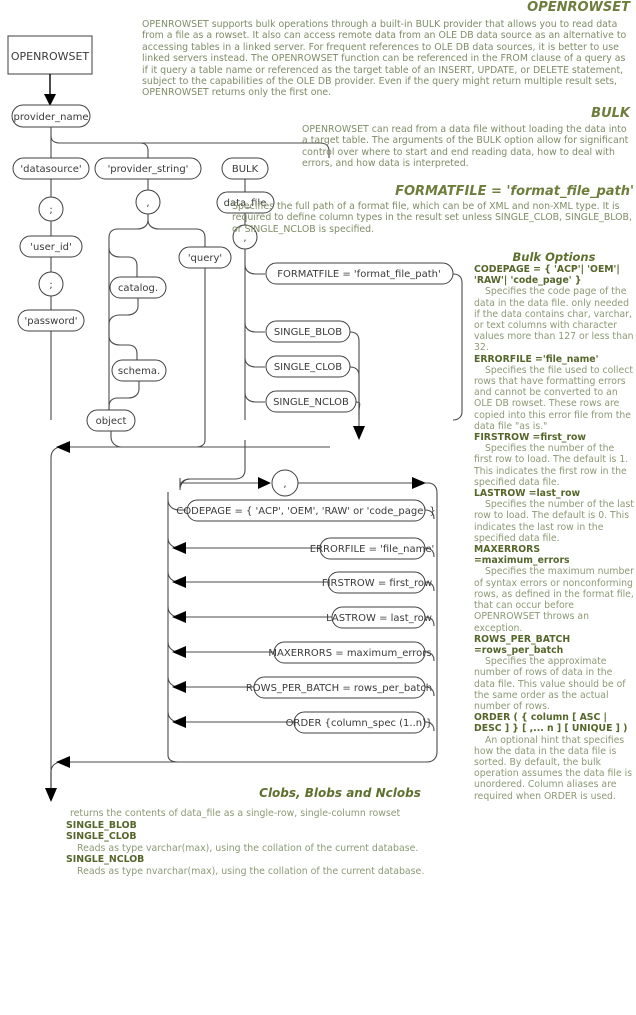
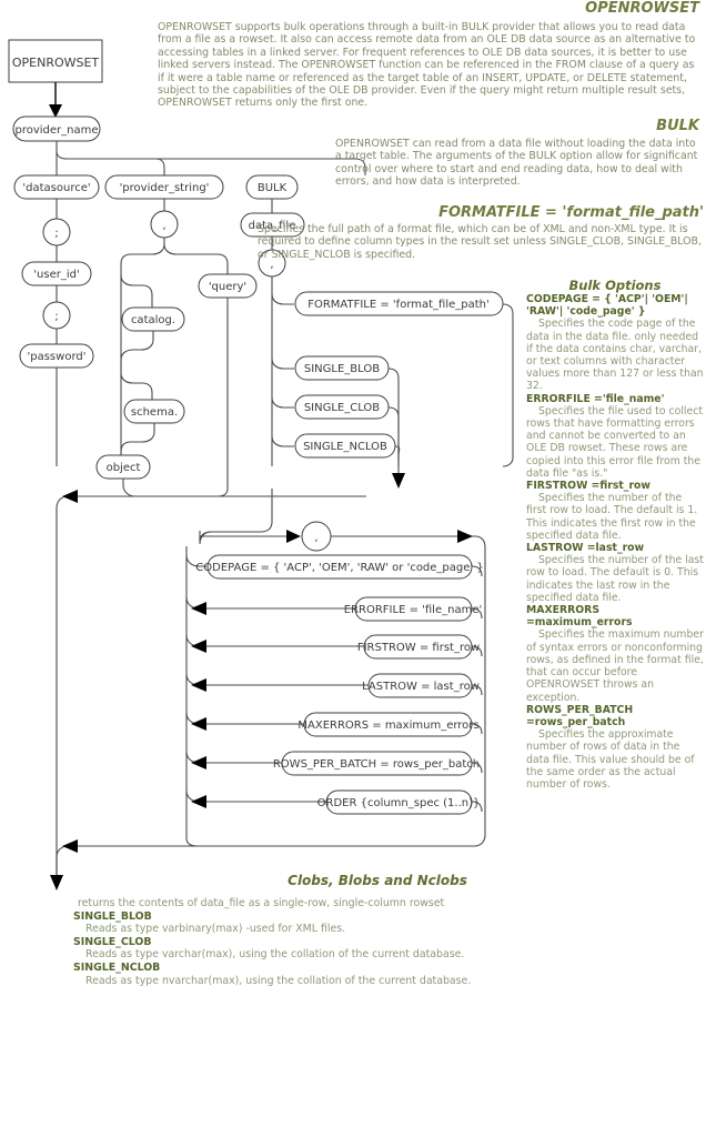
  OPENROWSET
  provider_name
  'datasource'
  ;
  'user_id'
  ;
  'password'
  'provider_string'
  ,
  catalog.
  schema.
  object
  'query'
  BULK
  data_file
  ,
  FORMATFILE = 'format_file_path'
  SINGLE_BLOB
  SINGLE_CLOB
  SINGLE_NCLOB
  ,
  CODEPAGE = { 'ACP', 'OEM', 'RAW' or 'code_page' }
  ERRORFILE = 'file_name'
  FIRSTROW = first_row
  LASTROW = last_row
  MAXERRORS = maximum_errors
  ROWS_PER_BATCH = rows_per_batch
  ORDER {column_spec (1..n)}
  OPENROWSET
- OPENROWSET supports bulk operations through a built-in BULK provider that allows you to read data from a file as a rowset. It also can access remote data from an OLE DB data source as an alternative to accessing tables in a linked server. For frequent references to OLE DB data sources, it is better to use linked servers instead. The OPENROWSET function can be referenced in the FROM clause of a query as if it query a table name or referenced as the target table of an INSERT, UPDATE, or DELETE statement, subject to the capabilities of the OLE DB provider. Even if the query might return multiple result sets, OPENROWSET returns only the first one.
+ OPENROWSET supports bulk operations through a built-in BULK provider that allows you to read data from a file as a rowset. It also can access remote data from an OLE DB data source as an alternative to accessing tables in a linked server. For frequent references to OLE DB data sources, it is better to use linked servers instead. The OPENROWSET function can be referenced in the FROM clause of a query as if it were a table name or referenced as the target table of an INSERT, UPDATE, or DELETE statement, subject to the capabilities of the OLE DB provider. Even if the query might return multiple result sets, OPENROWSET returns only the first one.
  BULK
  OPENROWSET can read from a data file without loading the data into a target table. The arguments of the BULK option allow for significant control over where to start and end reading data, how to deal with errors, and how data is interpreted.
  FORMATFILE = 'format_file_path'
  Specifies the full path of a format file, which can be of XML and non-XML type. It is required to define column types in the result set unless SINGLE_CLOB, SINGLE_BLOB, or SINGLE_NCLOB is specified.
  Bulk Options
  CODEPAGE = { 'ACP'| 'OEM'| 'RAW'| 'code_page' }
  Specifies the code page of the data in the data file. only needed if the data contains char, varchar, or text columns with character values more than 127 or less than 32.
  ERRORFILE ='file_name'
  Specifies the file used to collect rows that have formatting errors and cannot be converted to an OLE DB rowset. These rows are copied into this error file from the data file "as is."
  FIRSTROW =first_row
  Specifies the number of the first row to load. The default is 1. This indicates the first row in the specified data file.
  LASTROW =last_row
  Specifies the number of the last row to load. The default is 0. This indicates the last row in the specified data file.
  MAXERRORS =maximum_errors
  Specifies the maximum number of syntax errors or nonconforming rows, as defined in the format file, that can occur before OPENROWSET throws an exception.
  ROWS_PER_BATCH =rows_per_batch
  Specifies the approximate number of rows of data in the data file. This value should be of the same order as the actual number of rows.
- ORDER ( { column [ ASC | DESC ] } [ ,... n ] [ UNIQUE ] )
- An optional hint that specifies how the data in the data file is sorted. By default, the bulk operation assumes the data file is unordered. Column aliases are required when ORDER is used.
  Clobs, Blobs and Nclobs
  returns the contents of data_file as a single-row, single-column rowset
  SINGLE_BLOB
+ Reads as type varbinary(max) -used for XML files.
  SINGLE_CLOB
  Reads as type varchar(max), using the collation of the current database.
  SINGLE_NCLOB
  Reads as type nvarchar(max), using the collation of the current database.
